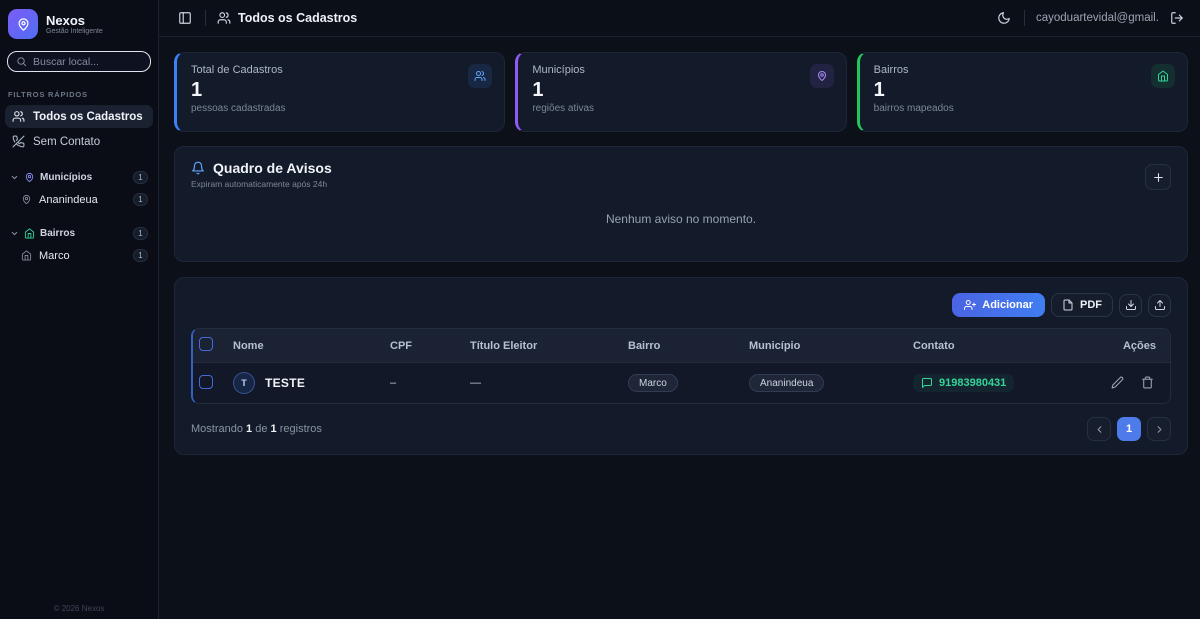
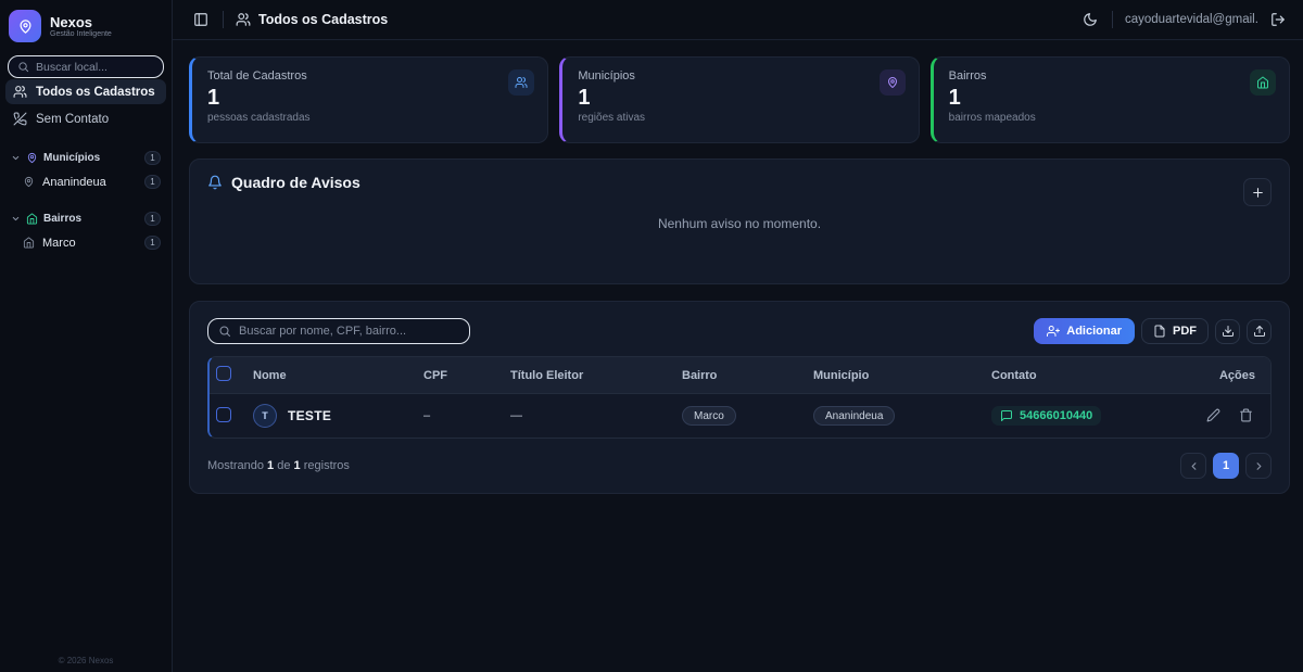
  Nexos
  Buscar local...
- FILTROS RÁPIDOS
  Todos os Cadastros
  Sem Contato
  Municípios
  1
  Ananindeua
  1
  Bairros
  1
  Marco
  1
  © 2026 Nexos
  Todos os Cadastros
  cayoduartevidal@gmail.
  Total de Cadastros
  1
  pessoas cadastradas
  Municípios
  1
  regiões ativas
  Bairros
  1
  bairros mapeados
  Quadro de Avisos
- Expiram automaticamente após 24h
  Nenhum aviso no momento.
+ Buscar por nome, CPF, bairro...
  Adicionar
  PDF
  	Nome	CPF	Título Eleitor	Bairro	Município	Contato	Ações
- 	T TESTE	–	—	Marco	Ananindeua	91983980431
+ 	T TESTE	–	—	Marco	Ananindeua	54666010440
  Mostrando 1 de 1 registros
  1
